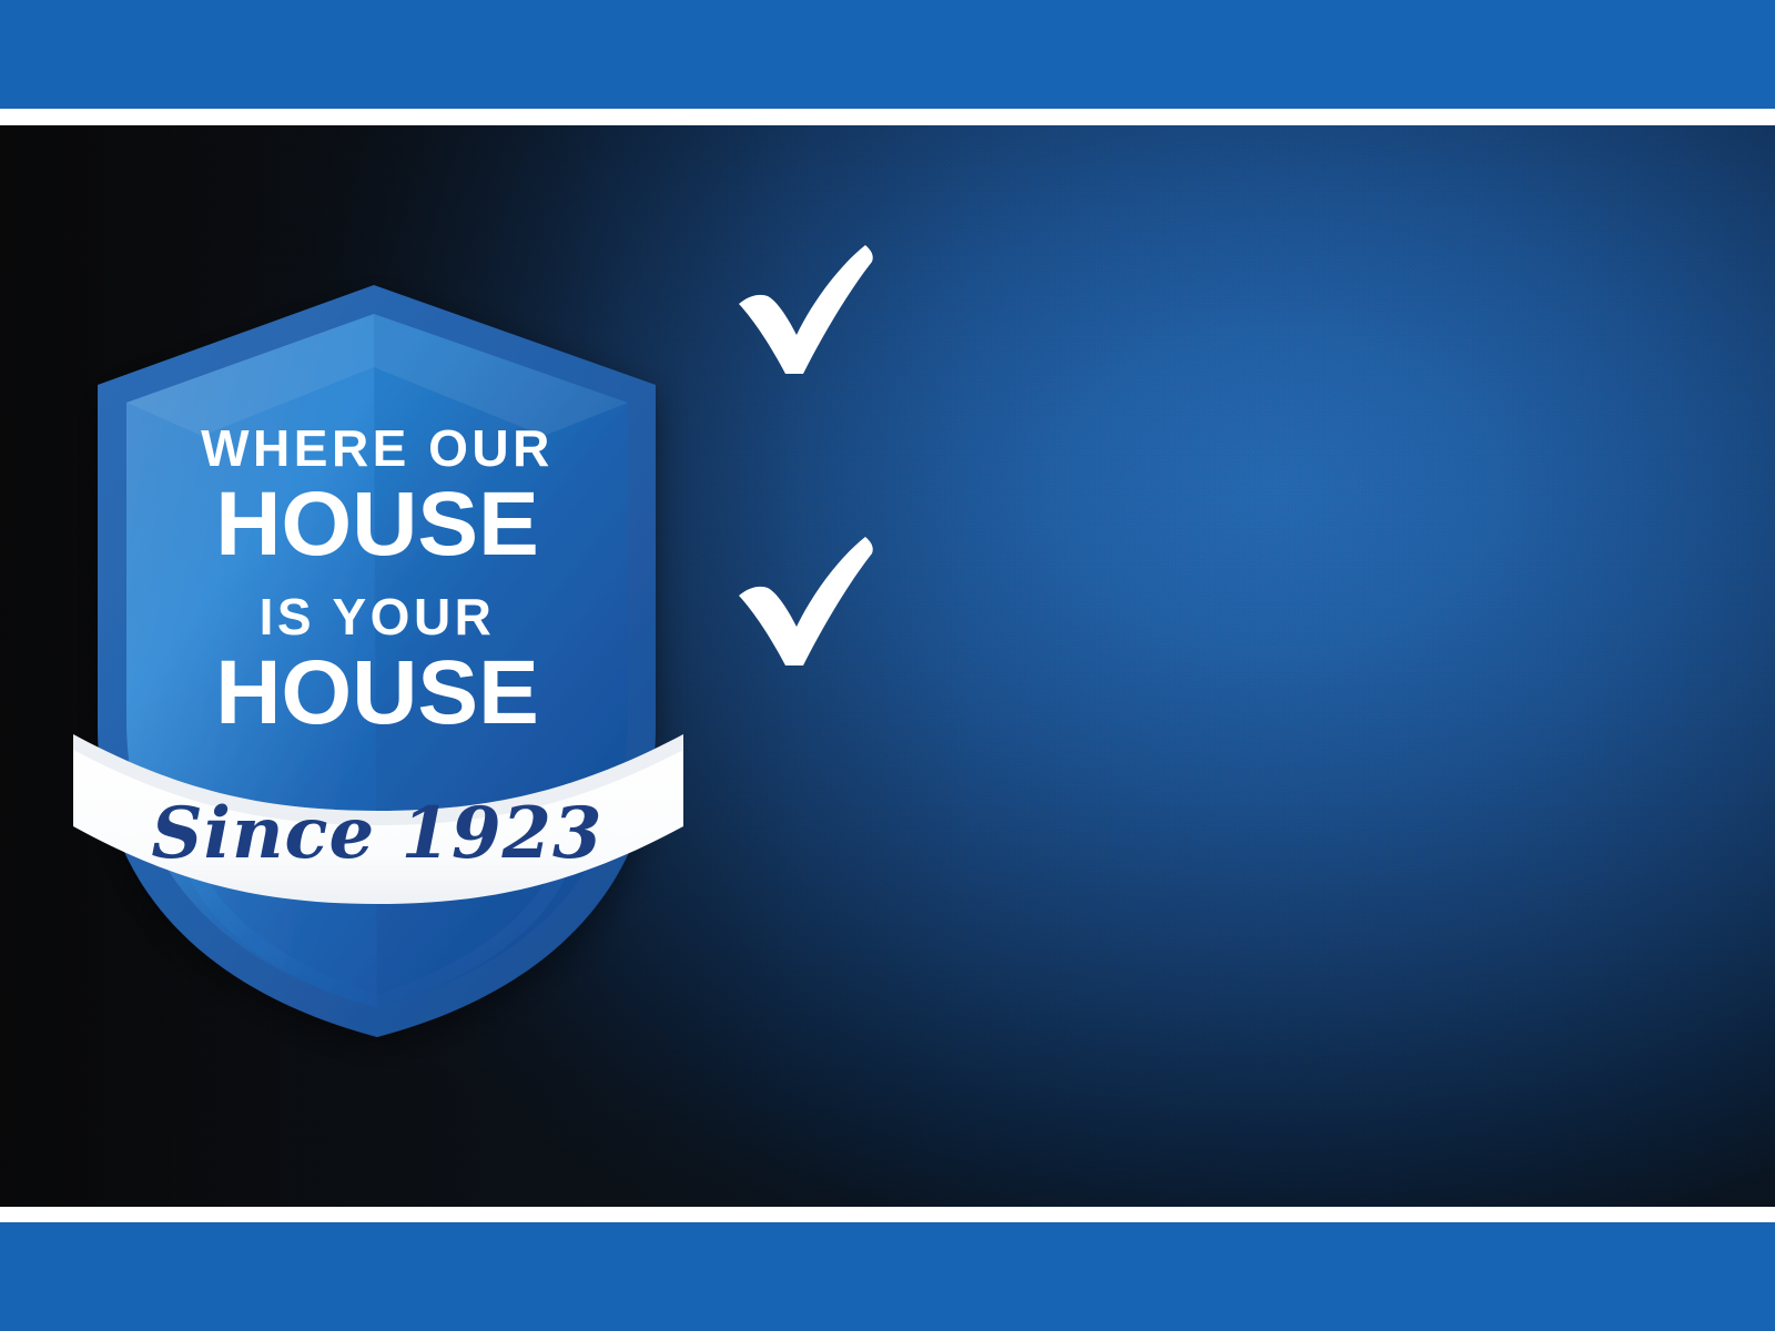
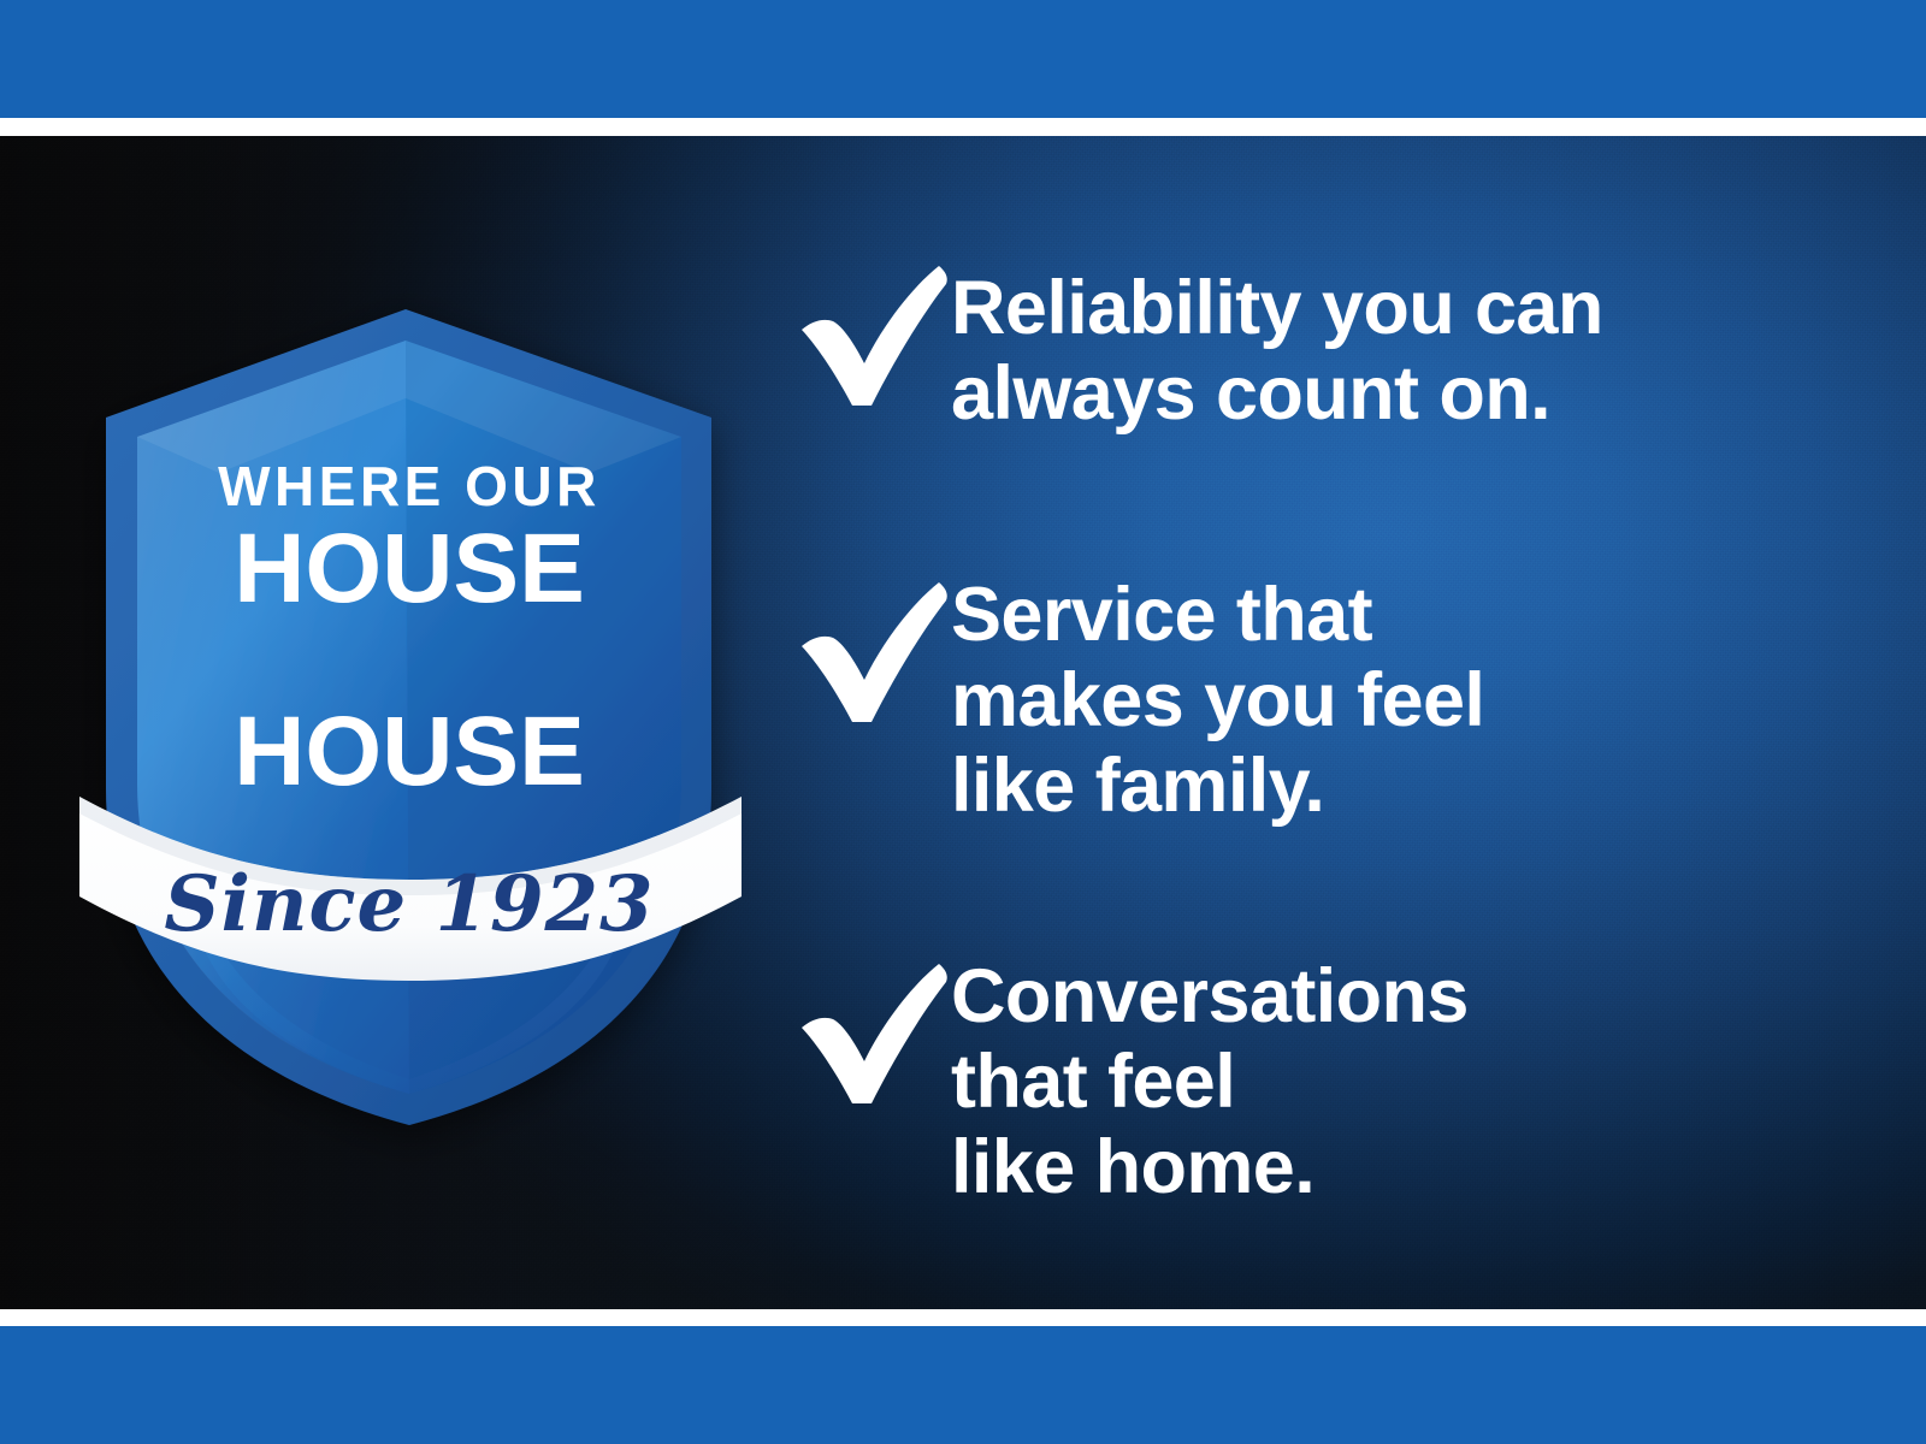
  WHERE OUR
  HOUSE
- IS YOUR
  HOUSE
  Since 1923
+ Reliability you can
+ always count on.
+ Service that
+ makes you feel
+ like family.
+ Conversations
+ that feel
+ like home.
